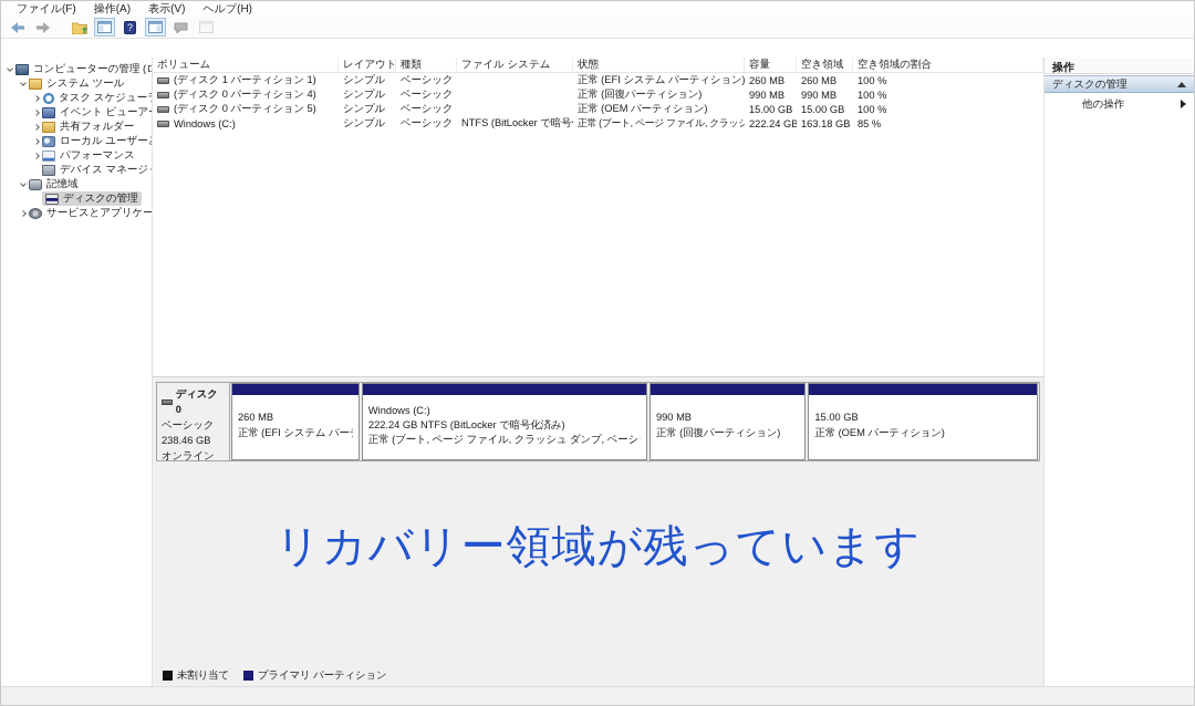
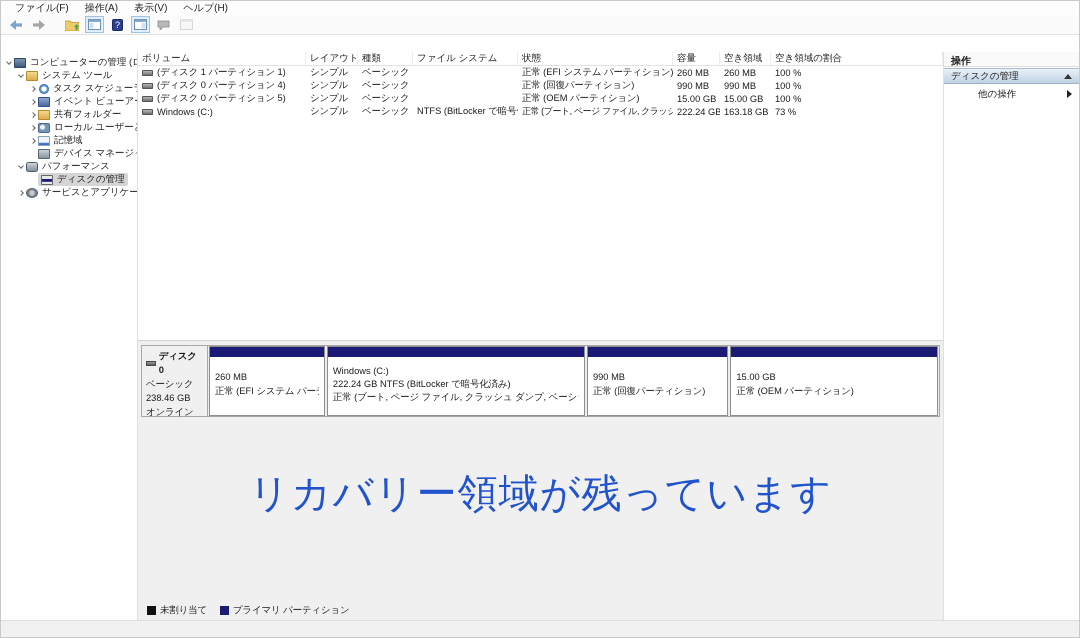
  ファイル(F)
  操作(A)
  表示(V)
  ヘルプ(H)
  ?
  システム ツール
  タスク スケジュー
  イベント ビューア
  共有フォルダー
- パフォーマンス
+ 記憶域
  デバイス マネージ
- 記憶域
+ パフォーマンス
  ディスクの管理
  サービスとアプリケー
  ボリューム
  レイアウト
  種類
  ファイル システム
  状態
  容量
  空き領域
  空き領域の割合
  (ディスク 1 パーティション 1)
  シンプル
  ベーシック
  正常 (EFI システム パーティション)
  260 MB
  260 MB
  100 %
  (ディスク 0 パーティション 4)
  シンプル
  ベーシック
  正常 (回復パーティション)
  990 MB
  990 MB
  100 %
  (ディスク 0 パーティション 5)
  シンプル
  ベーシック
  正常 (OEM パーティション)
  15.00 GB
  15.00 GB
  100 %
  Windows (C:)
  シンプル
  ベーシック
  NTFS (BitLocker で暗号
  222.24 GB
  163.18 GB
- 85 %
+ 73 %
  ディスク 0
  ベーシック
  238.46 GB
  オンライン
  260 MB
  Windows (C:)
  222.24 GB NTFS (BitLocker で暗号化済み)
  990 MB
  正常 (回復パーティション)
  15.00 GB
  正常 (OEM パーティション)
  リカバリー領域が残っています
  未割り当て
  プライマリ パーティション
  操作
  ディスクの管理
  他の操作
